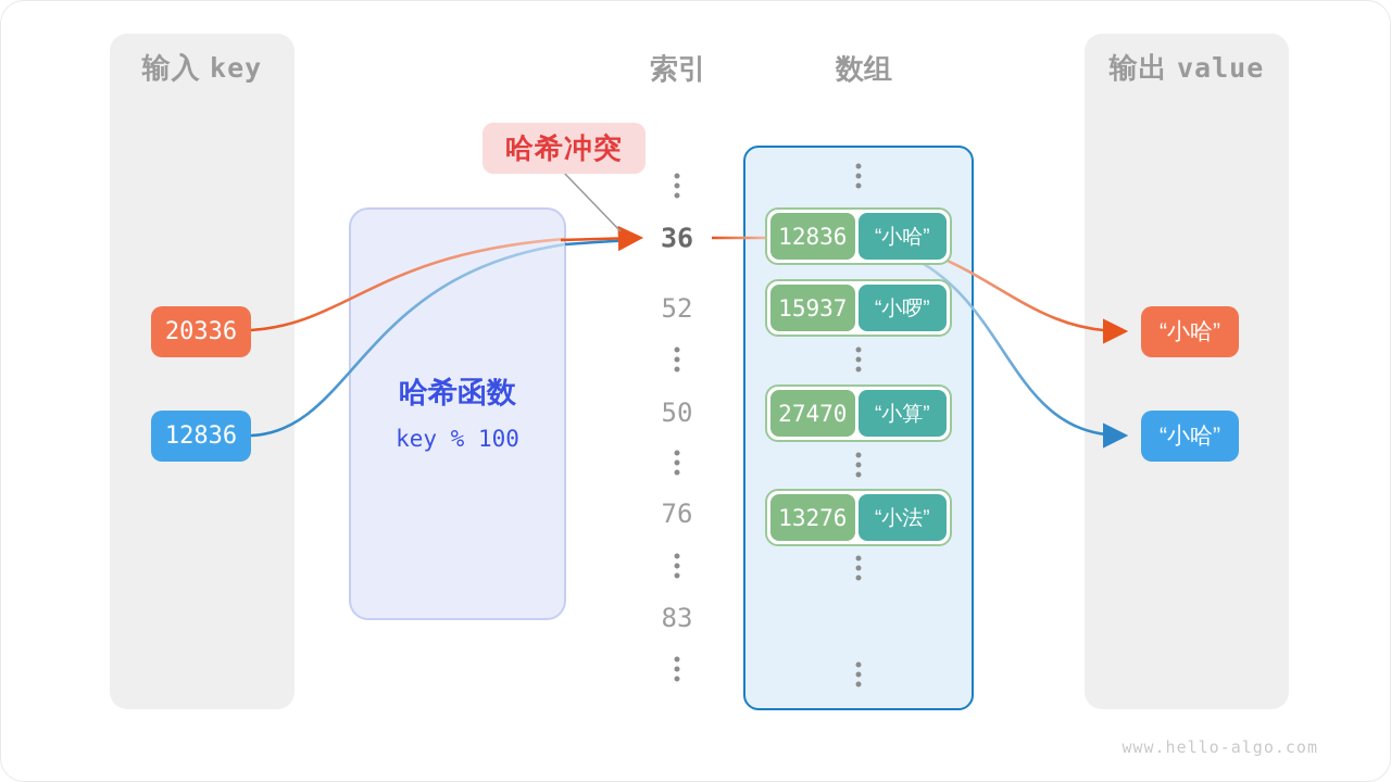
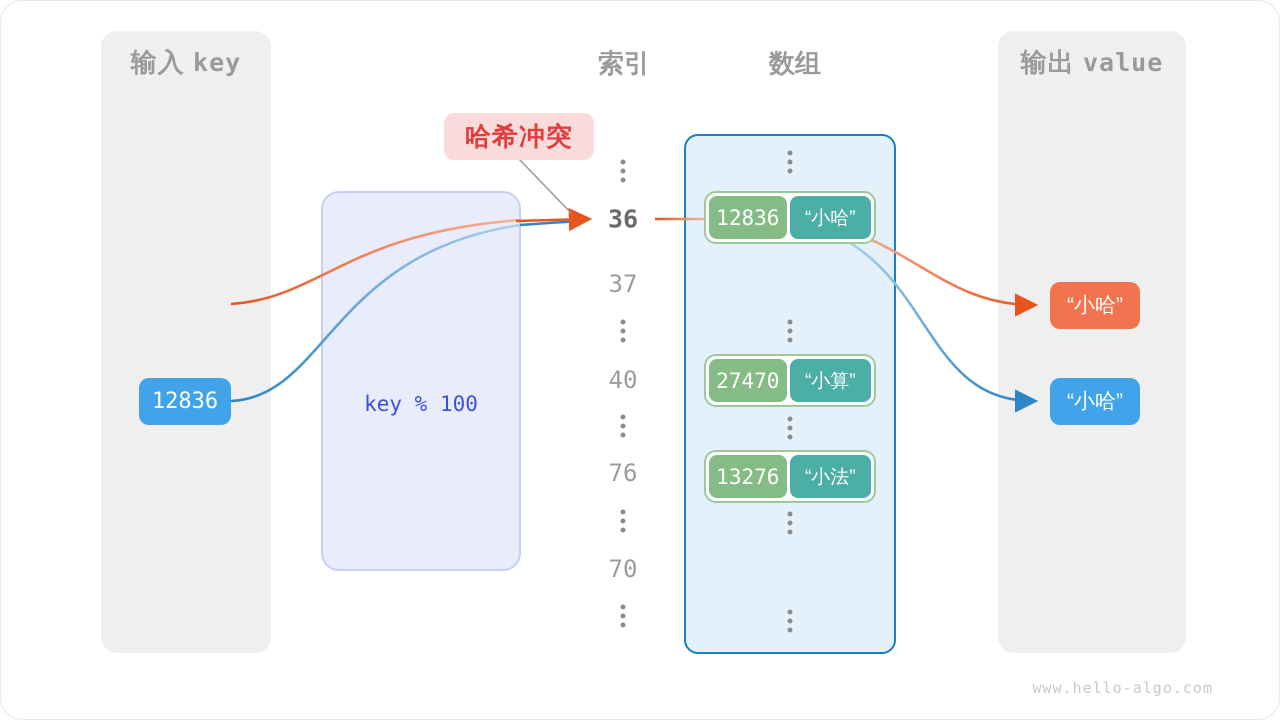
  输入 key
  输出 value
- 哈希函数
  key % 100
- 20336
  12836
  哈希冲突
  索引
  数组
  36
- 52
+ 37
- 50
+ 40
  76
- 83
+ 70
  12836
  “小哈”
- 15937
- “小啰”
  27470
  “小算”
  13276
  “小法”
  “小哈”
  “小哈”
  www.hello-algo.com
